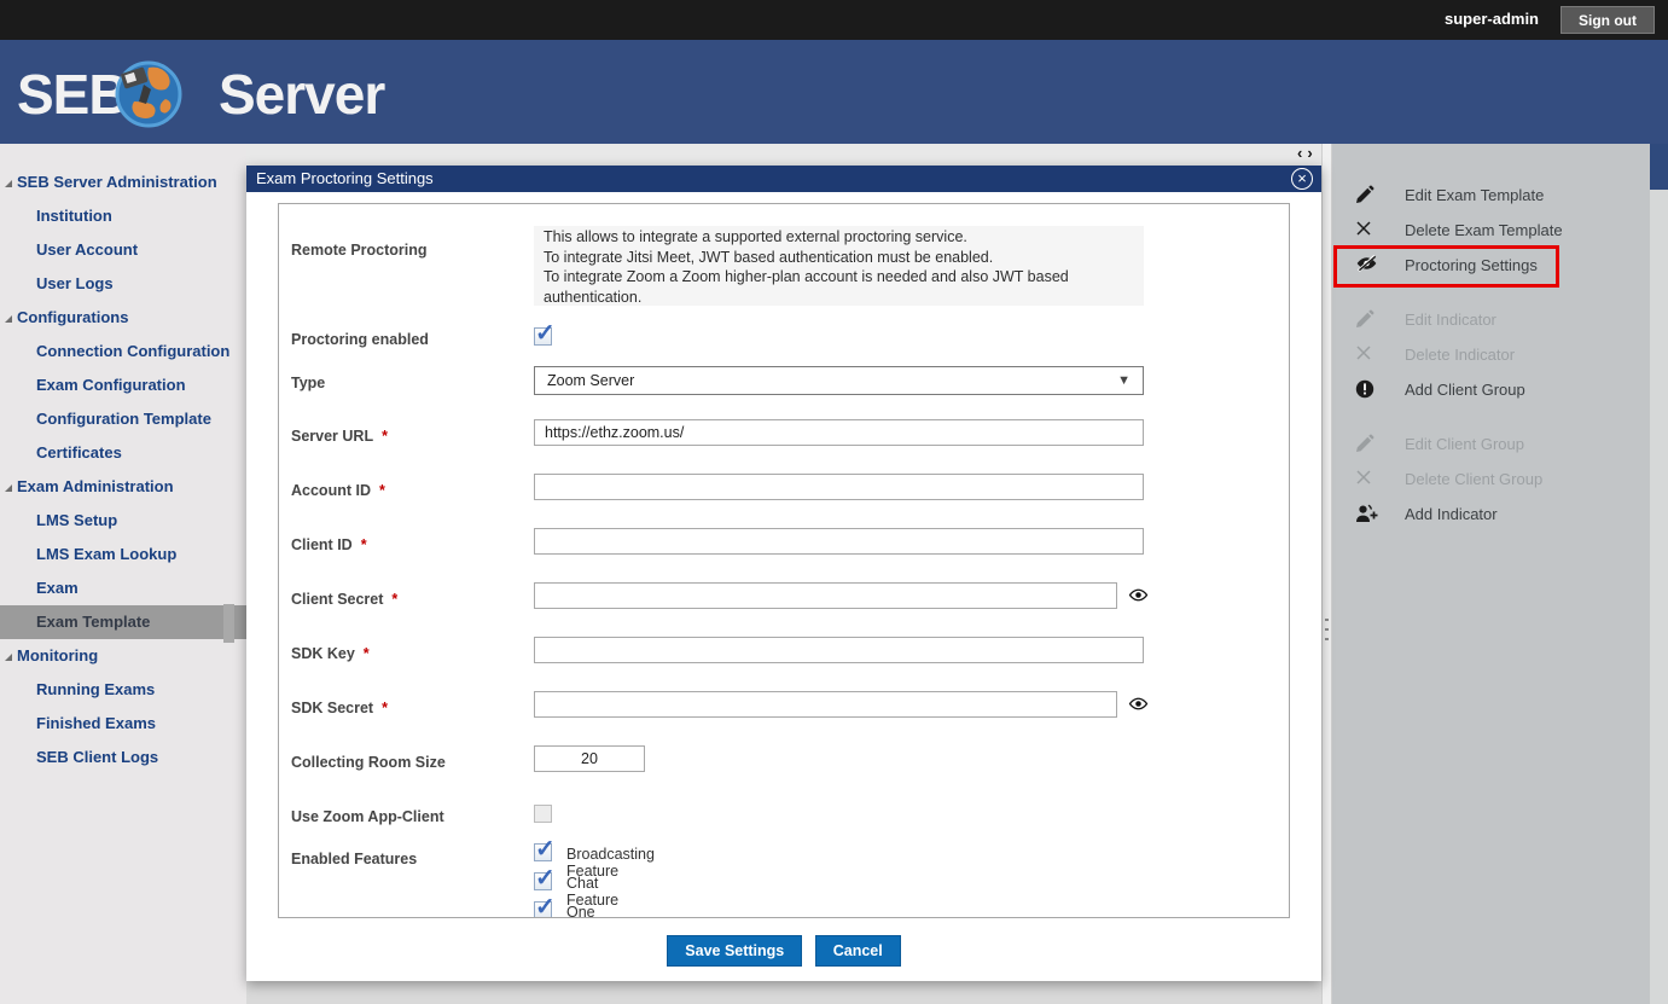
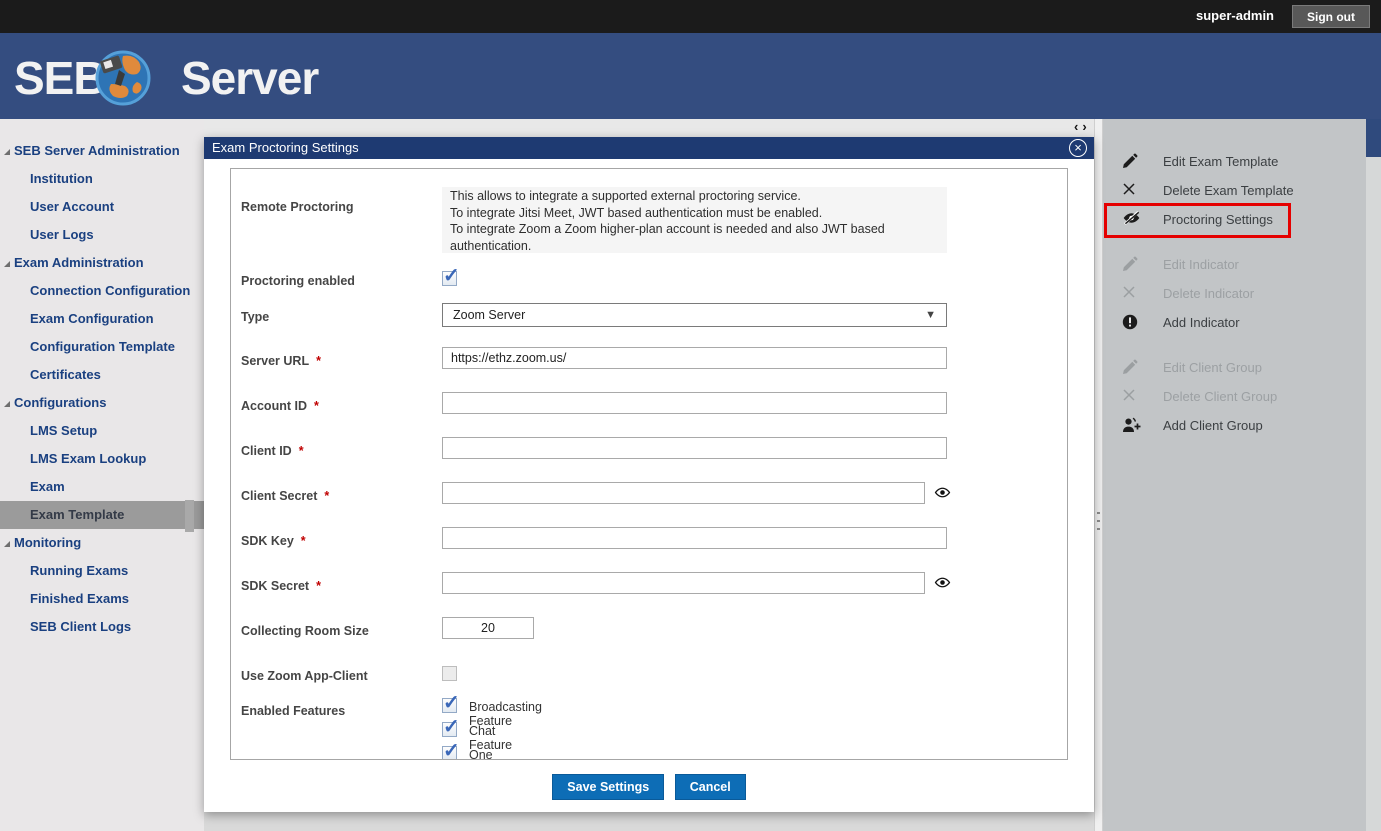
  super-admin
  Sign out
  SEB
  Server
  ‹ ›
  SEB Server Administration
  Institution
  User Account
  User Logs
- Configurations
+ Exam Administration
  Connection Configuration
  Exam Configuration
  Configuration Template
  Certificates
- Exam Administration
+ Configurations
  LMS Setup
  LMS Exam Lookup
  Exam
  Exam Template
  Monitoring
  Running Exams
  Finished Exams
  SEB Client Logs
  Edit Exam Template
  Delete Exam Template
  Proctoring Settings
  Edit Indicator
  Delete Indicator
- Add Client Group
+ Add Indicator
  Edit Client Group
  Delete Client Group
- Add Indicator
+ Add Client Group
  Exam Proctoring Settings
  ×
  Remote Proctoring
  This allows to integrate a supported external proctoring service.
  To integrate Jitsi Meet, JWT based authentication must be enabled.
  To integrate Zoom a Zoom higher-plan account is needed and also JWT based authentication.
  Proctoring enabled
  Type
  Zoom Server
  ▼
  Server URL *
  https://ethz.zoom.us/
  Account ID *
  Client ID *
  Client Secret *
  SDK Key *
  SDK Secret *
  Collecting Room Size
  20
  Use Zoom App-Client
  Enabled Features
  Broadcasting Feature
  Chat Feature
  Save Settings Cancel
